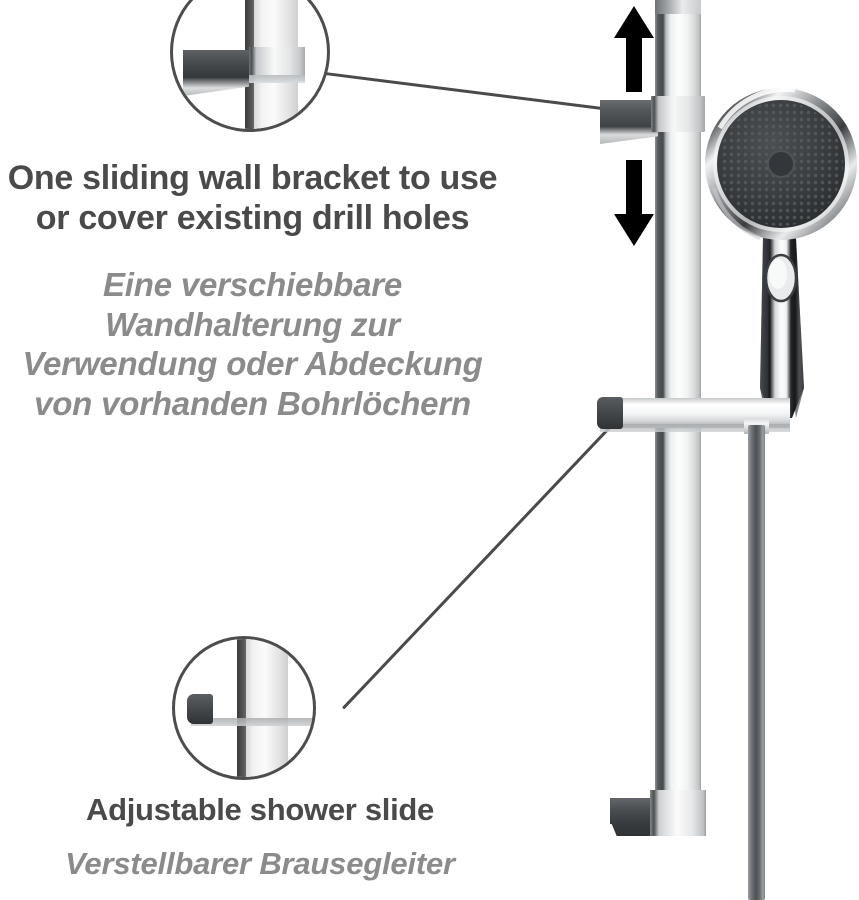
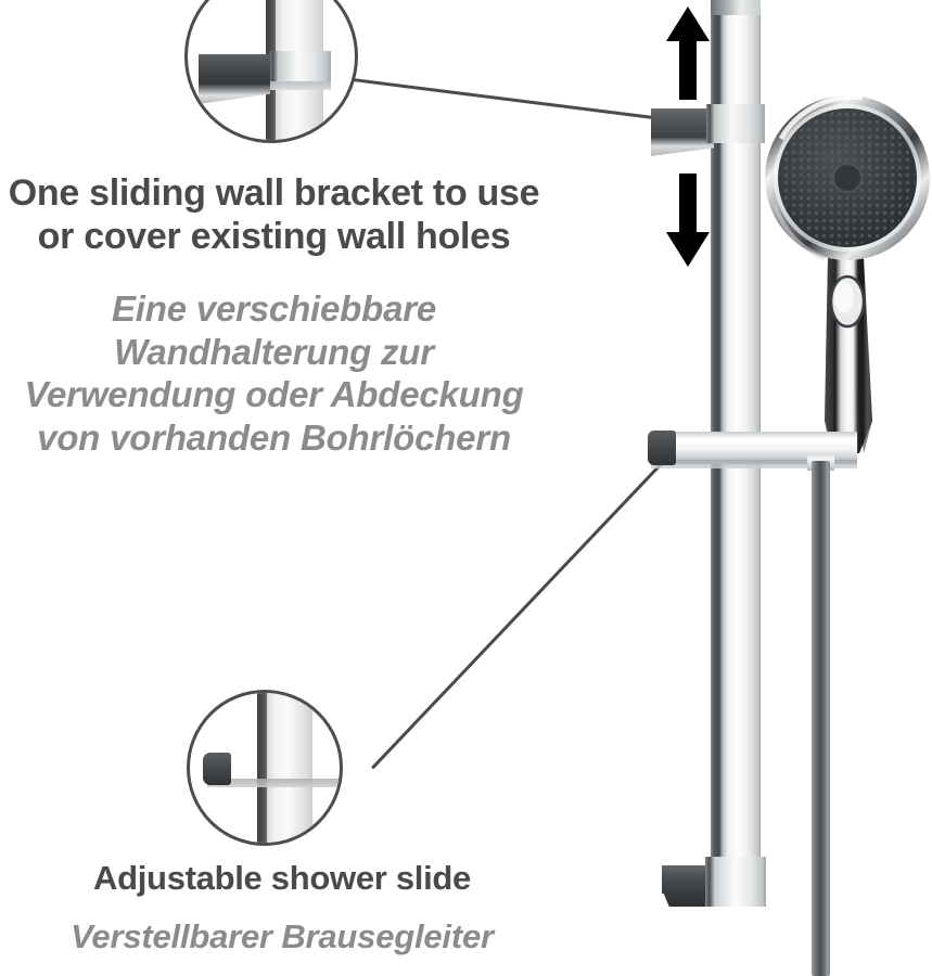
  One sliding wall bracket to use
- or cover existing drill holes
+ or cover existing wall holes
  Eine verschiebbare
  Wandhalterung zur
  Verwendung oder Abdeckung
  von vorhanden Bohrlöchern
  Adjustable shower slide
  Verstellbarer Brausegleiter
